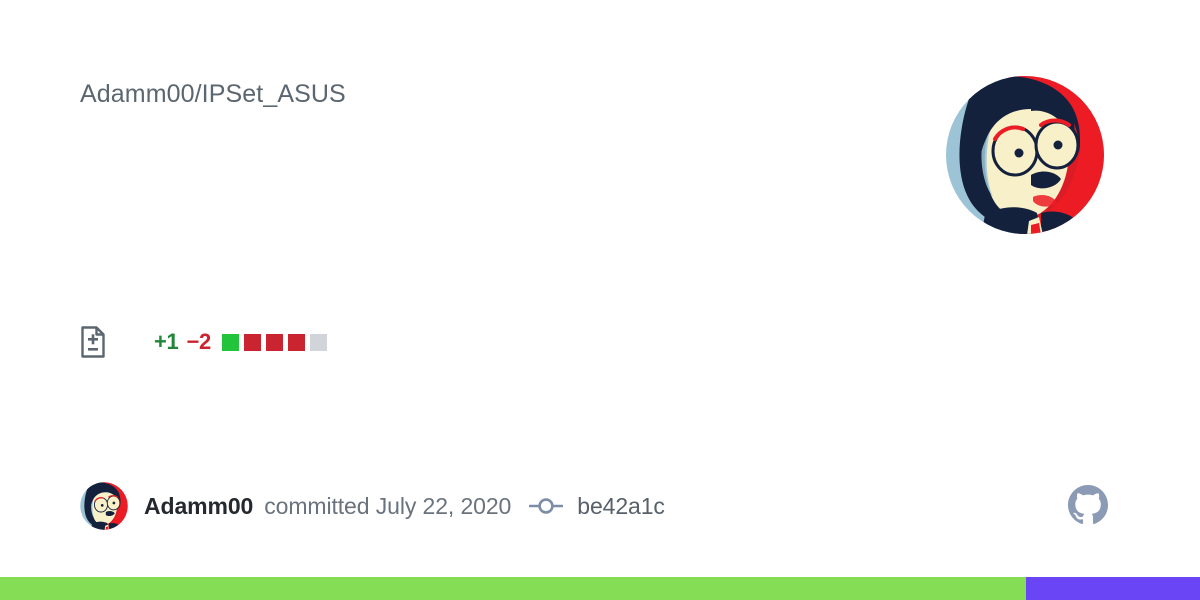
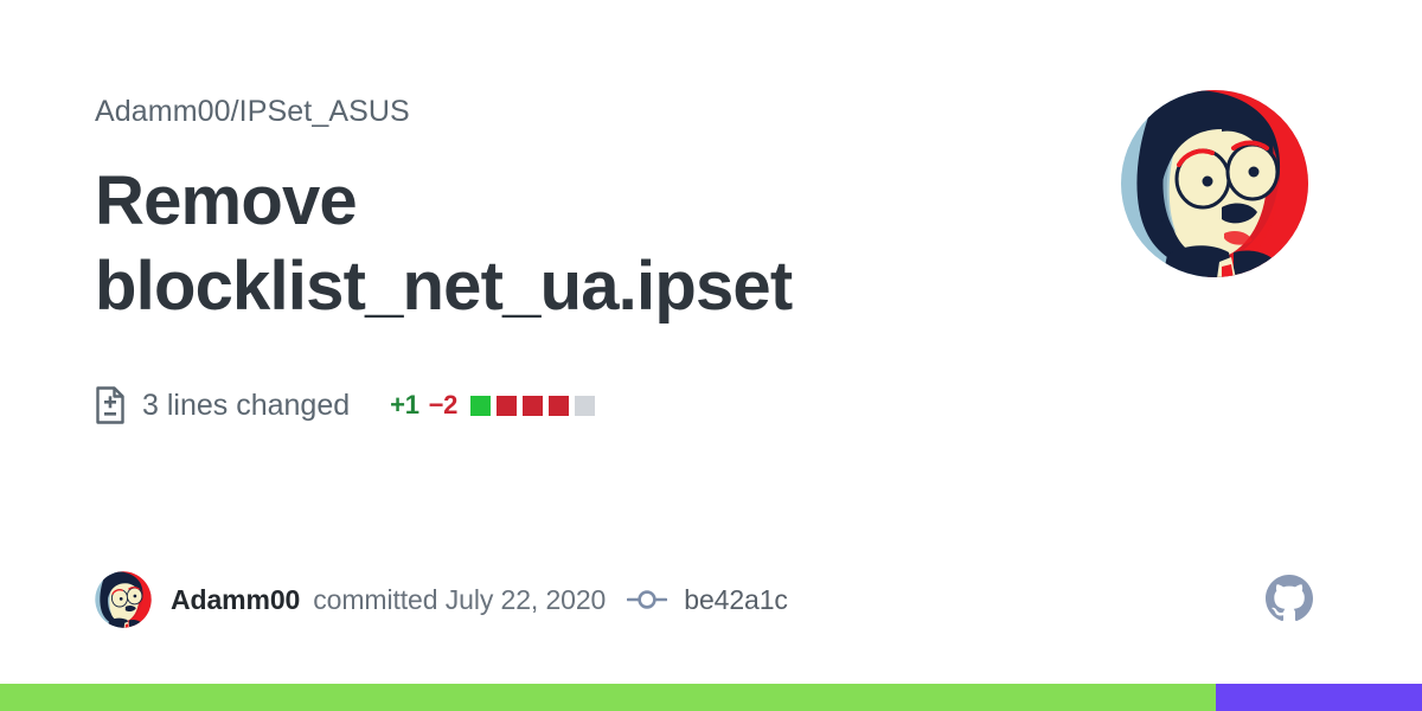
  Adamm00/IPSet_ASUS
+ Remove blocklist_net_ua.ipset
+ 3 lines changed
  +1
  −2
  Adamm00
  committed July 22, 2020
  be42a1c
